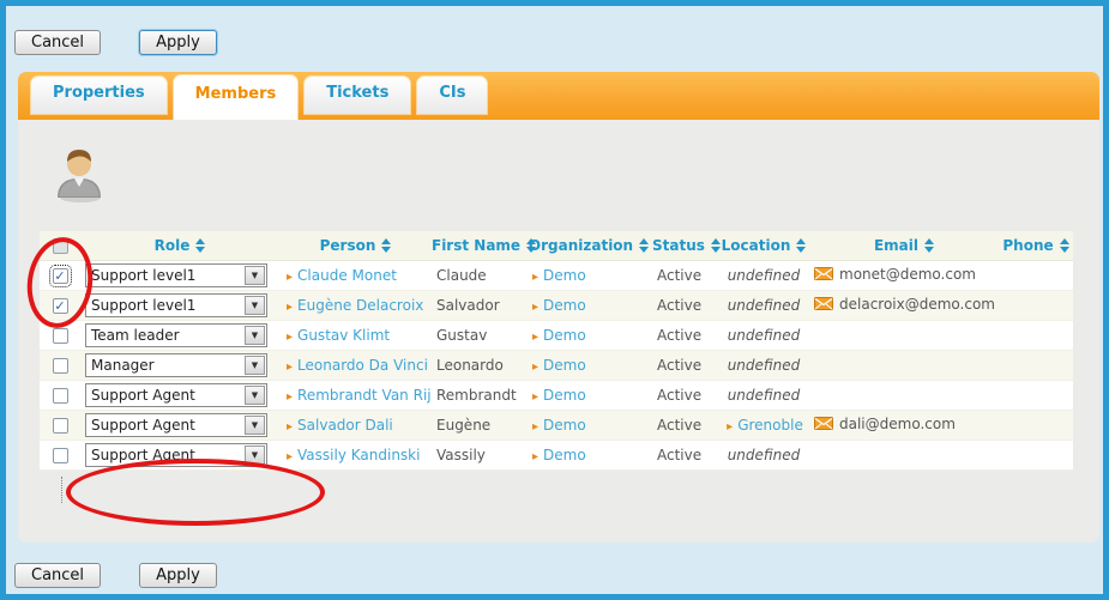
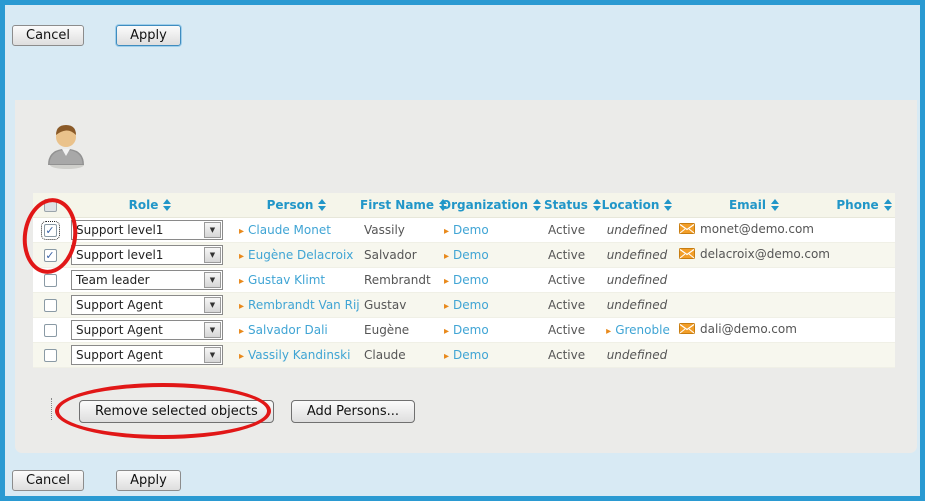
  Cancel Apply
- Properties
- Members
- Tickets
- CIs
  	Role	Person	First Name	Organization	Status	Location	Email	Phone
- 	Support level1 ▼	▸ Claude Monet	Claude	▸ Demo	Active	undefined	monet@demo.com
+ 	Support level1 ▼	▸ Claude Monet	Vassily	▸ Demo	Active	undefined	monet@demo.com
  	Support level1 ▼	▸ Eugène Delacroix	Salvador	▸ Demo	Active	undefined	delacroix@demo.com
- 	Team leader ▼	▸ Gustav Klimt	Gustav	▸ Demo	Active	undefined
+ 	Team leader ▼	▸ Gustav Klimt	Rembrandt	▸ Demo	Active	undefined
- 	Manager ▼	▸ Leonardo Da Vinci	Leonardo	▸ Demo	Active	undefined
- 	Support Agent ▼	▸ Rembrandt Van Rij	Rembrandt	▸ Demo	Active	undefined
+ 	Support Agent ▼	▸ Rembrandt Van Rij	Gustav	▸ Demo	Active	undefined
  	Support Agent ▼	▸ Salvador Dali	Eugène	▸ Demo	Active	▸ Grenoble	dali@demo.com
- 	Support Agent ▼	▸ Vassily Kandinski	Vassily	▸ Demo	Active	undefined
+ 	Support Agent ▼	▸ Vassily Kandinski	Claude	▸ Demo	Active	undefined
+ Remove selected objects Add Persons...
  Cancel Apply
